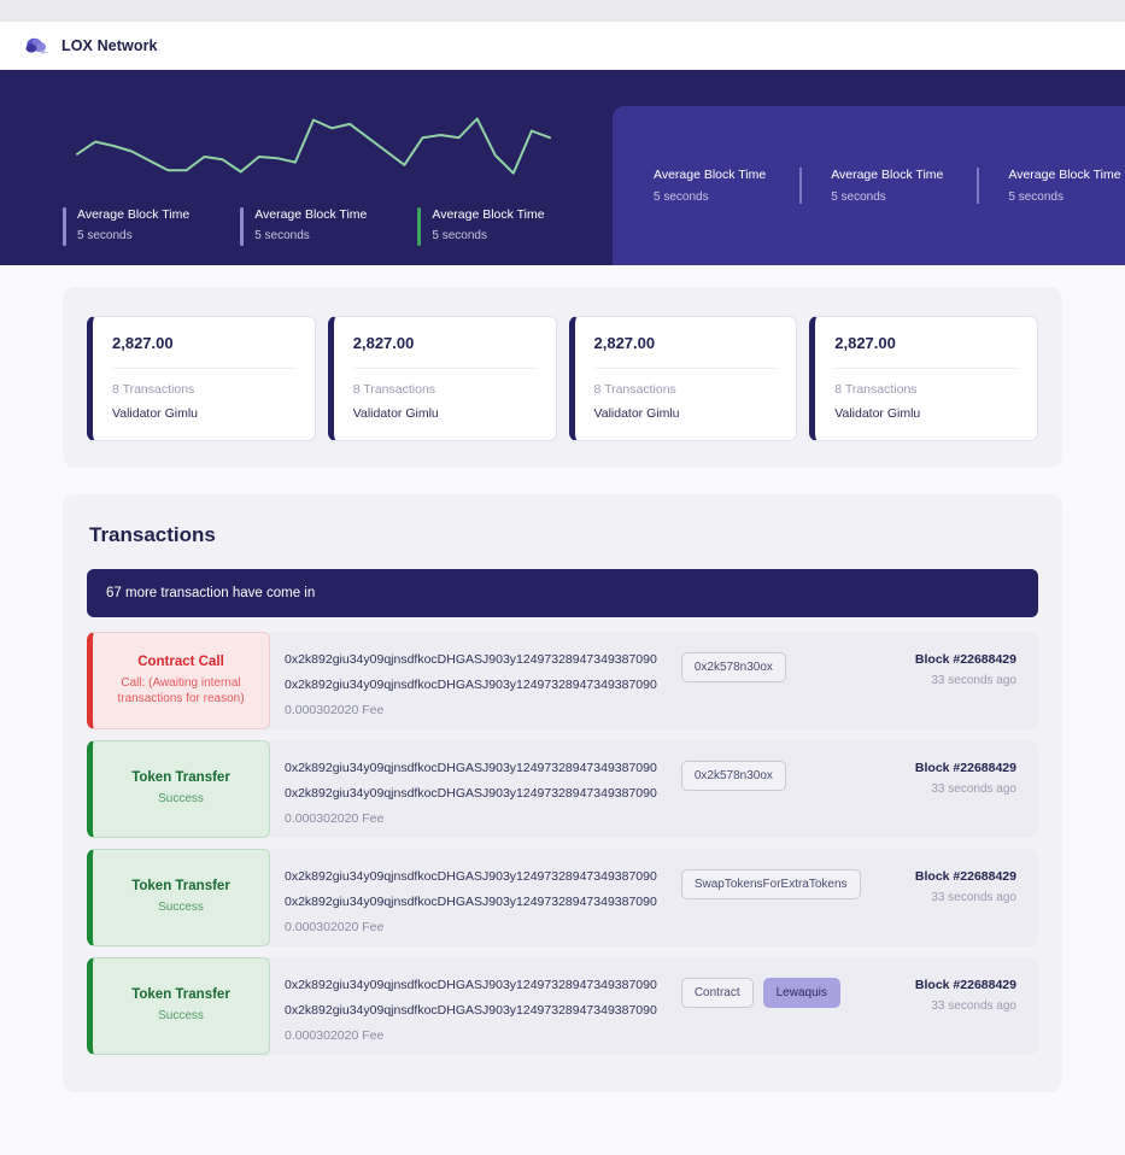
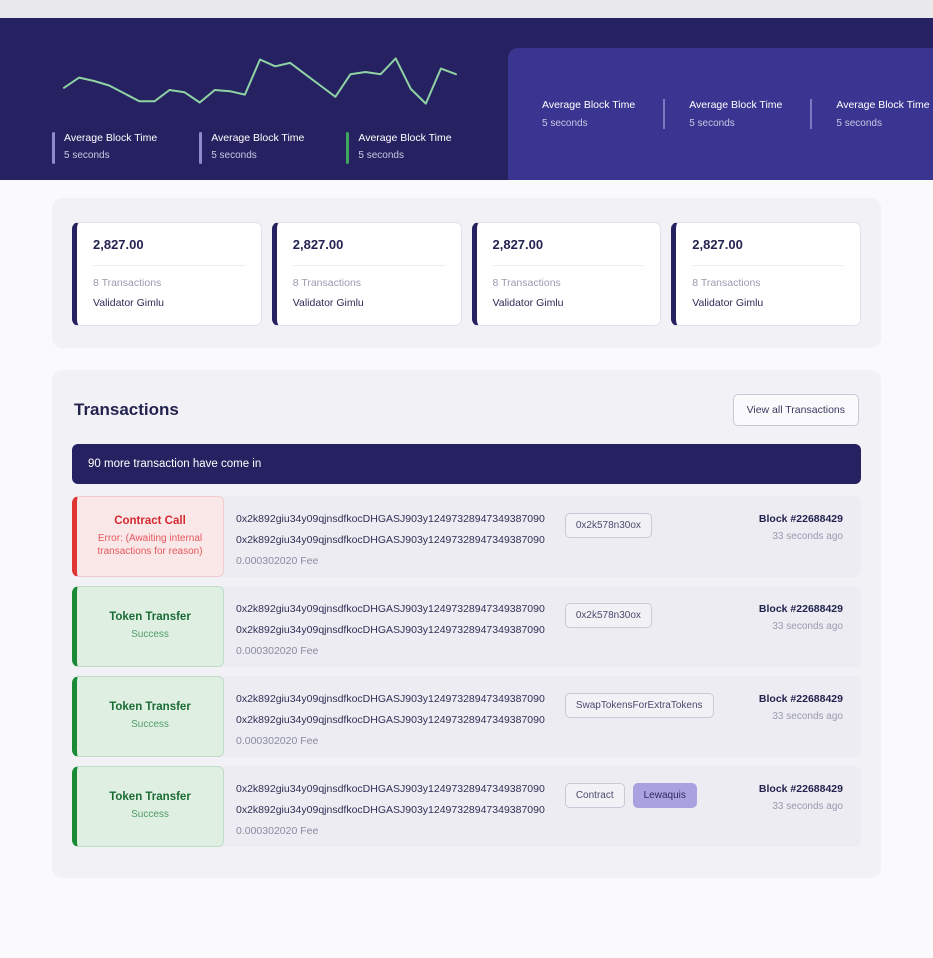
- LOX Network
  Average Block Time
  5 seconds
  Average Block Time
  5 seconds
  Average Block Time
  5 seconds
  Average Block Time
  5 seconds
  Average Block Time
  5 seconds
  Average Block Time
  5 seconds
  2,827.00
  8 Transactions
  Validator Gimlu
  2,827.00
  8 Transactions
  Validator Gimlu
  2,827.00
  8 Transactions
  Validator Gimlu
  2,827.00
  8 Transactions
  Validator Gimlu
  Transactions
+ View all Transactions
- 67 more transaction have come in
+ 90 more transaction have come in
  Contract Call
- Call: (Awaiting internal transactions for reason)
+ Error: (Awaiting internal transactions for reason)
  0x2k892giu34y09qjnsdfkocDHGASJ903y12497328947349387090
  0x2k892giu34y09qjnsdfkocDHGASJ903y12497328947349387090
  0.000302020 Fee
  0x2k578n30ox
  Block #22688429
  33 seconds ago
  Token Transfer
  Success
  0x2k892giu34y09qjnsdfkocDHGASJ903y12497328947349387090
  0x2k892giu34y09qjnsdfkocDHGASJ903y12497328947349387090
  0.000302020 Fee
  0x2k578n30ox
  Block #22688429
  33 seconds ago
  Token Transfer
  Success
  0x2k892giu34y09qjnsdfkocDHGASJ903y12497328947349387090
  0x2k892giu34y09qjnsdfkocDHGASJ903y12497328947349387090
  0.000302020 Fee
  SwapTokensForExtraTokens
  Block #22688429
  33 seconds ago
  Token Transfer
  Success
  0x2k892giu34y09qjnsdfkocDHGASJ903y12497328947349387090
  0x2k892giu34y09qjnsdfkocDHGASJ903y12497328947349387090
  0.000302020 Fee
  Contract
  Lewaquis
  Block #22688429
  33 seconds ago
